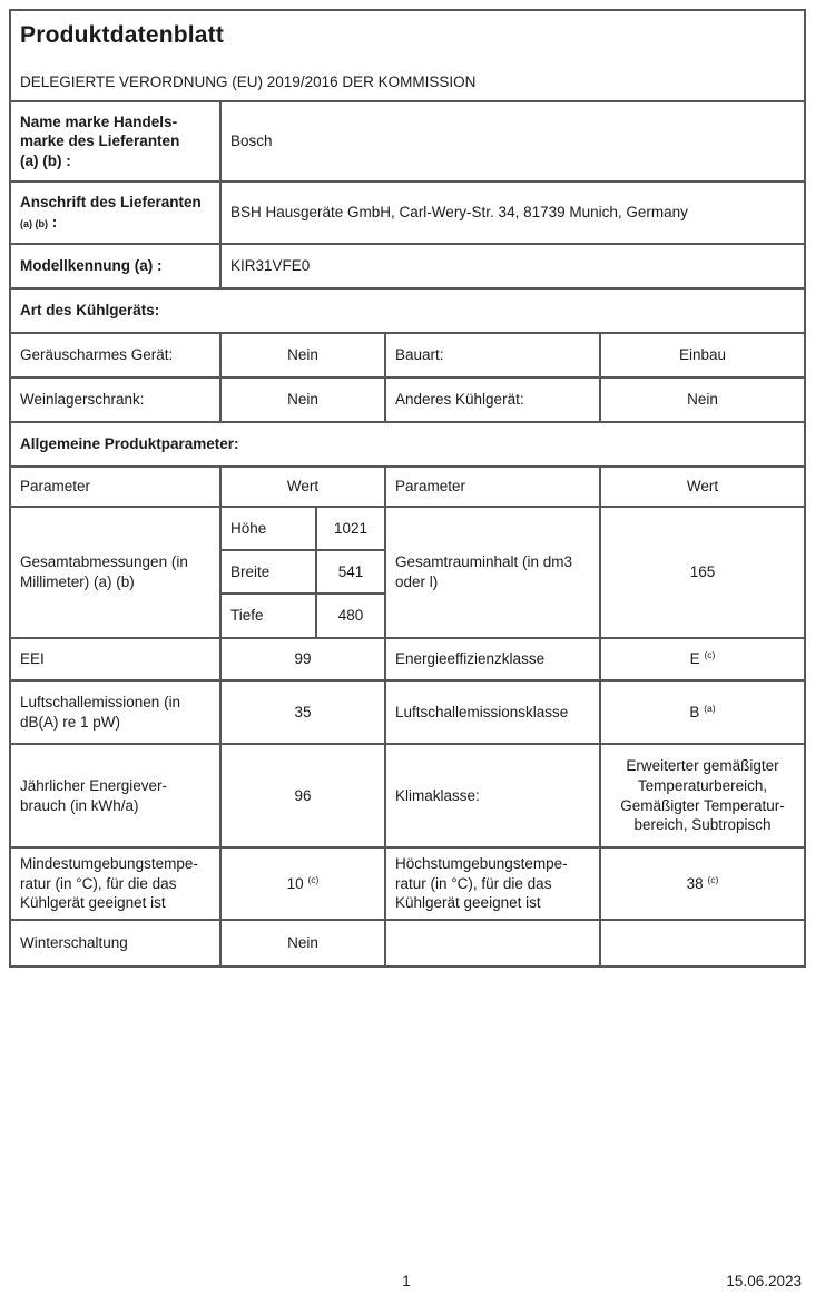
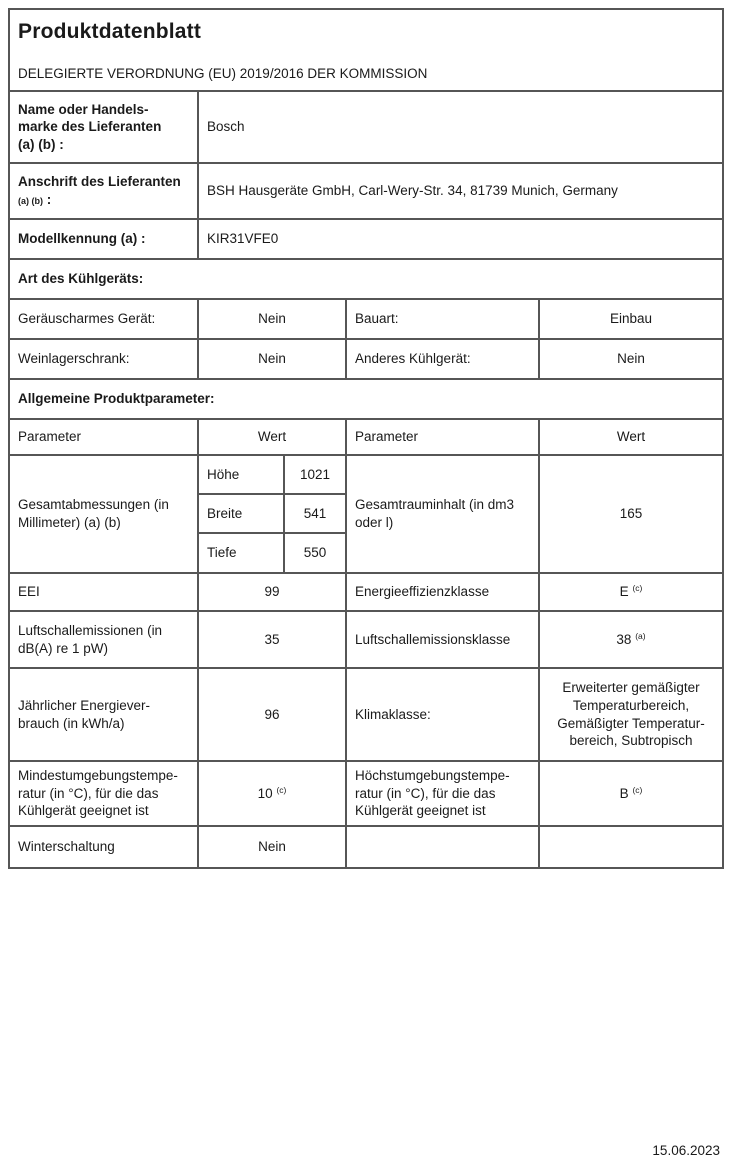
  Produktdatenblatt DELEGIERTE VERORDNUNG (EU) 2019/2016 DER KOMMISSION
- Name marke Handels- marke des Lieferanten (a) (b) :	Bosch
+ Name oder Handels- marke des Lieferanten (a) (b) :	Bosch
  Anschrift des Lieferanten (a) (b) :	BSH Hausgeräte GmbH, Carl-Wery-Str. 34, 81739 Munich, Germany
  Modellkennung (a) :	KIR31VFE0
  Art des Kühlgeräts:
  Geräuscharmes Gerät:	Nein	Bauart:	Einbau
  Weinlagerschrank:	Nein	Anderes Kühlgerät:	Nein
  Allgemeine Produktparameter:
  Parameter	Wert	Parameter	Wert
  Gesamtabmessungen (in Millimeter) (a) (b)	Höhe	1021	Gesamtrauminhalt (in dm3 oder l)	165
  Breite	541
- Tiefe	480
+ Tiefe	550
  EEI	99	Energieeffizienzklasse	E (c)
- Luftschallemissionen (in dB(A) re 1 pW)	35	Luftschallemissionsklasse	B (a)
+ Luftschallemissionen (in dB(A) re 1 pW)	35	Luftschallemissionsklasse	38 (a)
  Jährlicher Energiever- brauch (in kWh/a)	96	Klimaklasse:	Erweiterter gemäßigter Temperaturbereich, Gemäßigter Temperatur- bereich, Subtropisch
- Mindestumgebungstempe- ratur (in °C), für die das Kühlgerät geeignet ist	10 (c)	Höchstumgebungstempe- ratur (in °C), für die das Kühlgerät geeignet ist	38 (c)
+ Mindestumgebungstempe- ratur (in °C), für die das Kühlgerät geeignet ist	10 (c)	Höchstumgebungstempe- ratur (in °C), für die das Kühlgerät geeignet ist	B (c)
  Winterschaltung	Nein
- 1
  15.06.2023
